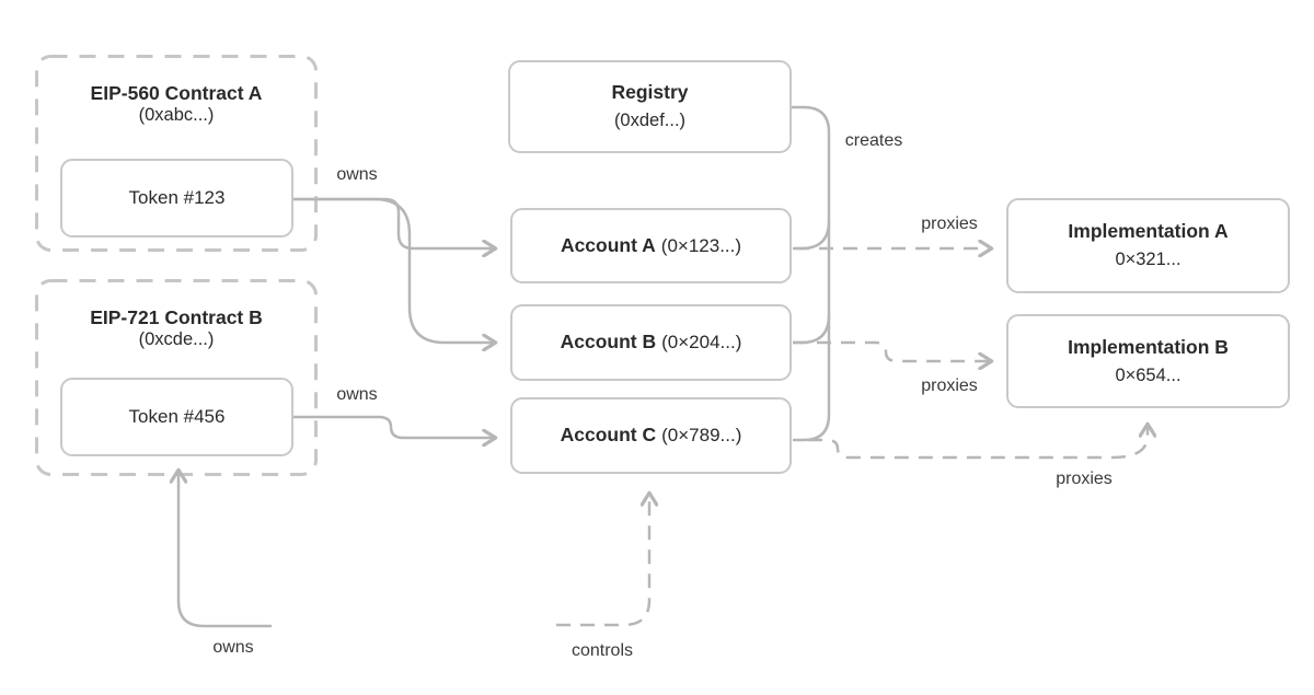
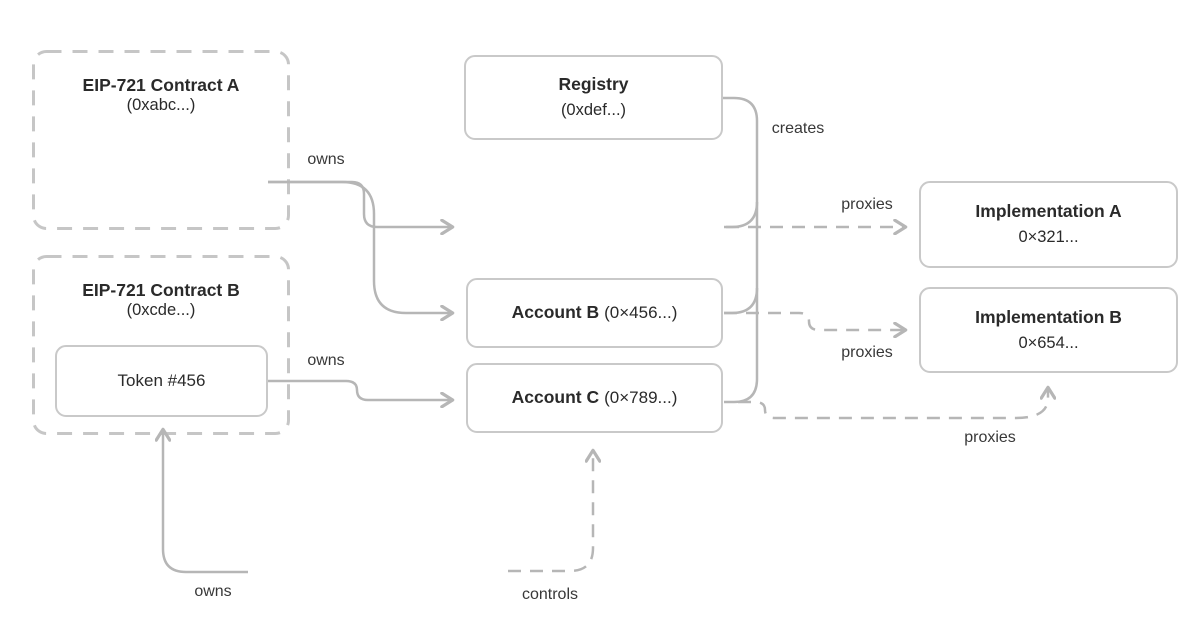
- EIP-560 Contract A
+ EIP-721 Contract A
  (0xabc...)
- Token #123
  EIP-721 Contract B
  (0xcde...)
  Token #456
  Registry
  (0xdef...)
- Account A
- (0×123...)
  Account B
- (0×204...)
+ (0×456...)
  Account C
  (0×789...)
  Implementation A
  0×321...
  Implementation B
  0×654...
  owns
  owns
  creates
  proxies
  proxies
  proxies
  owns
  controls
